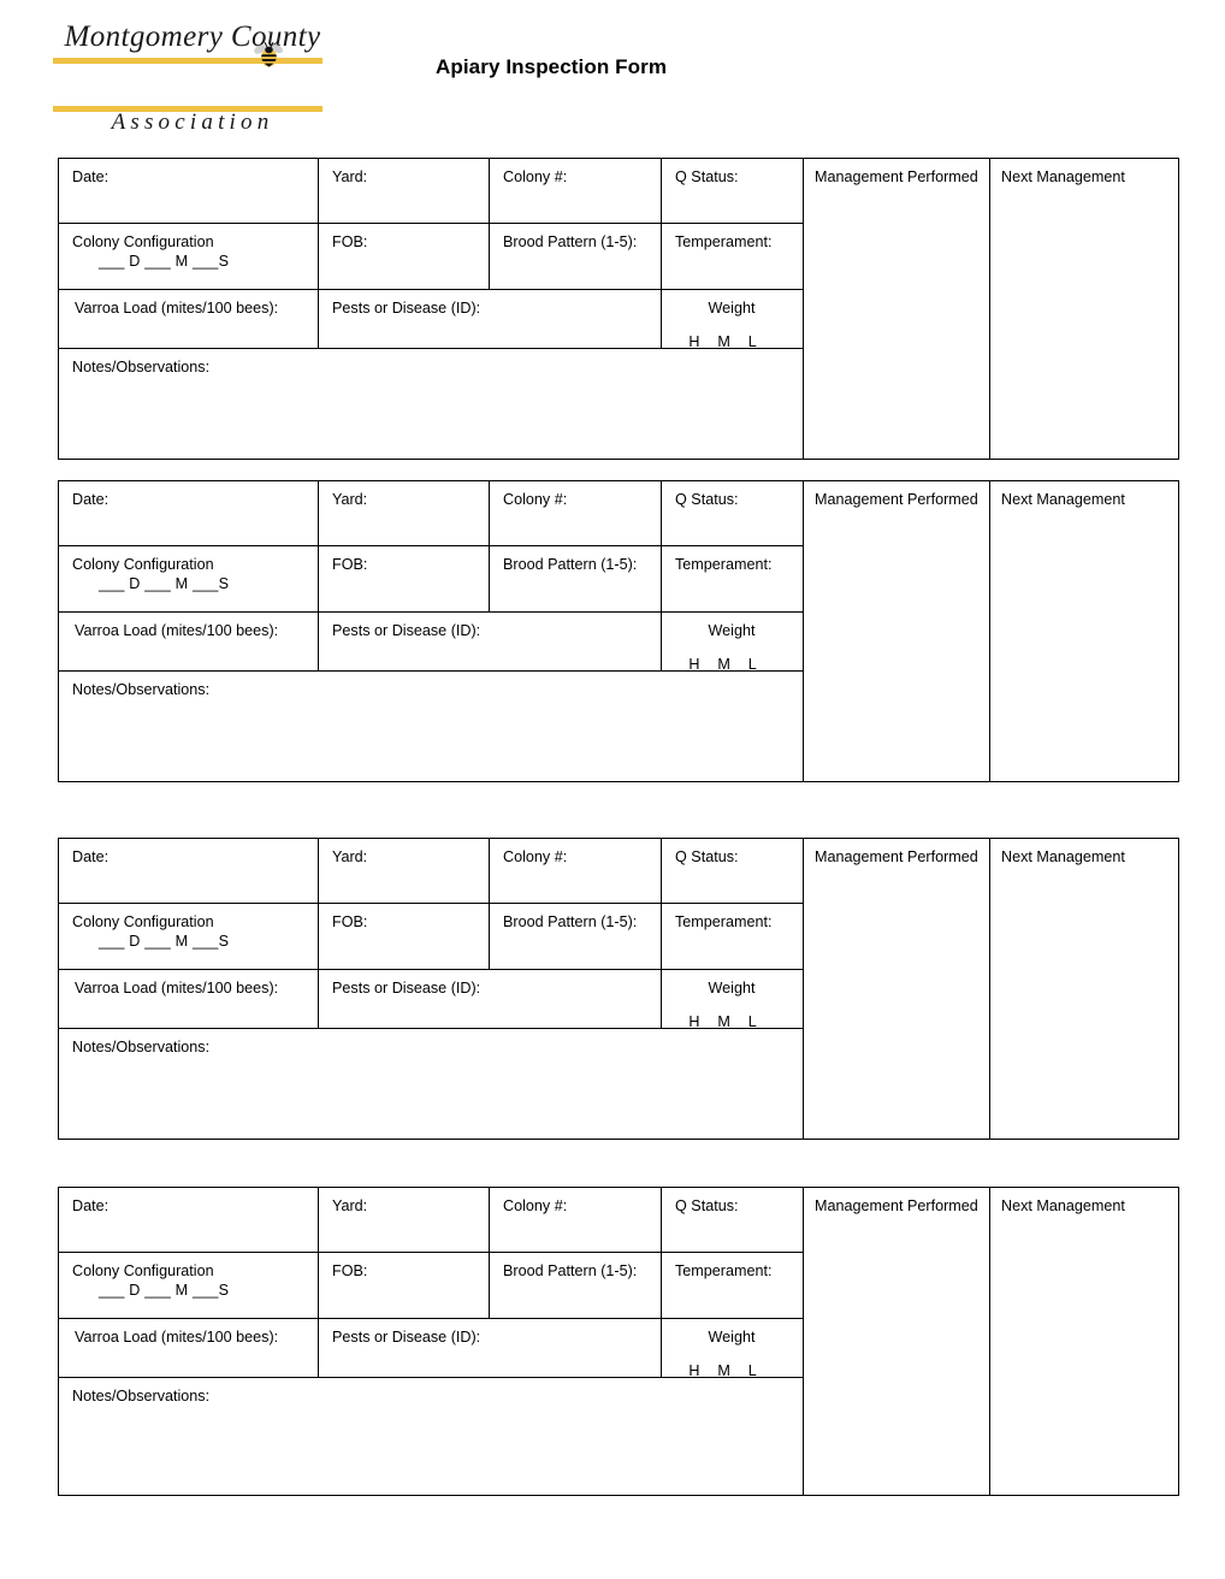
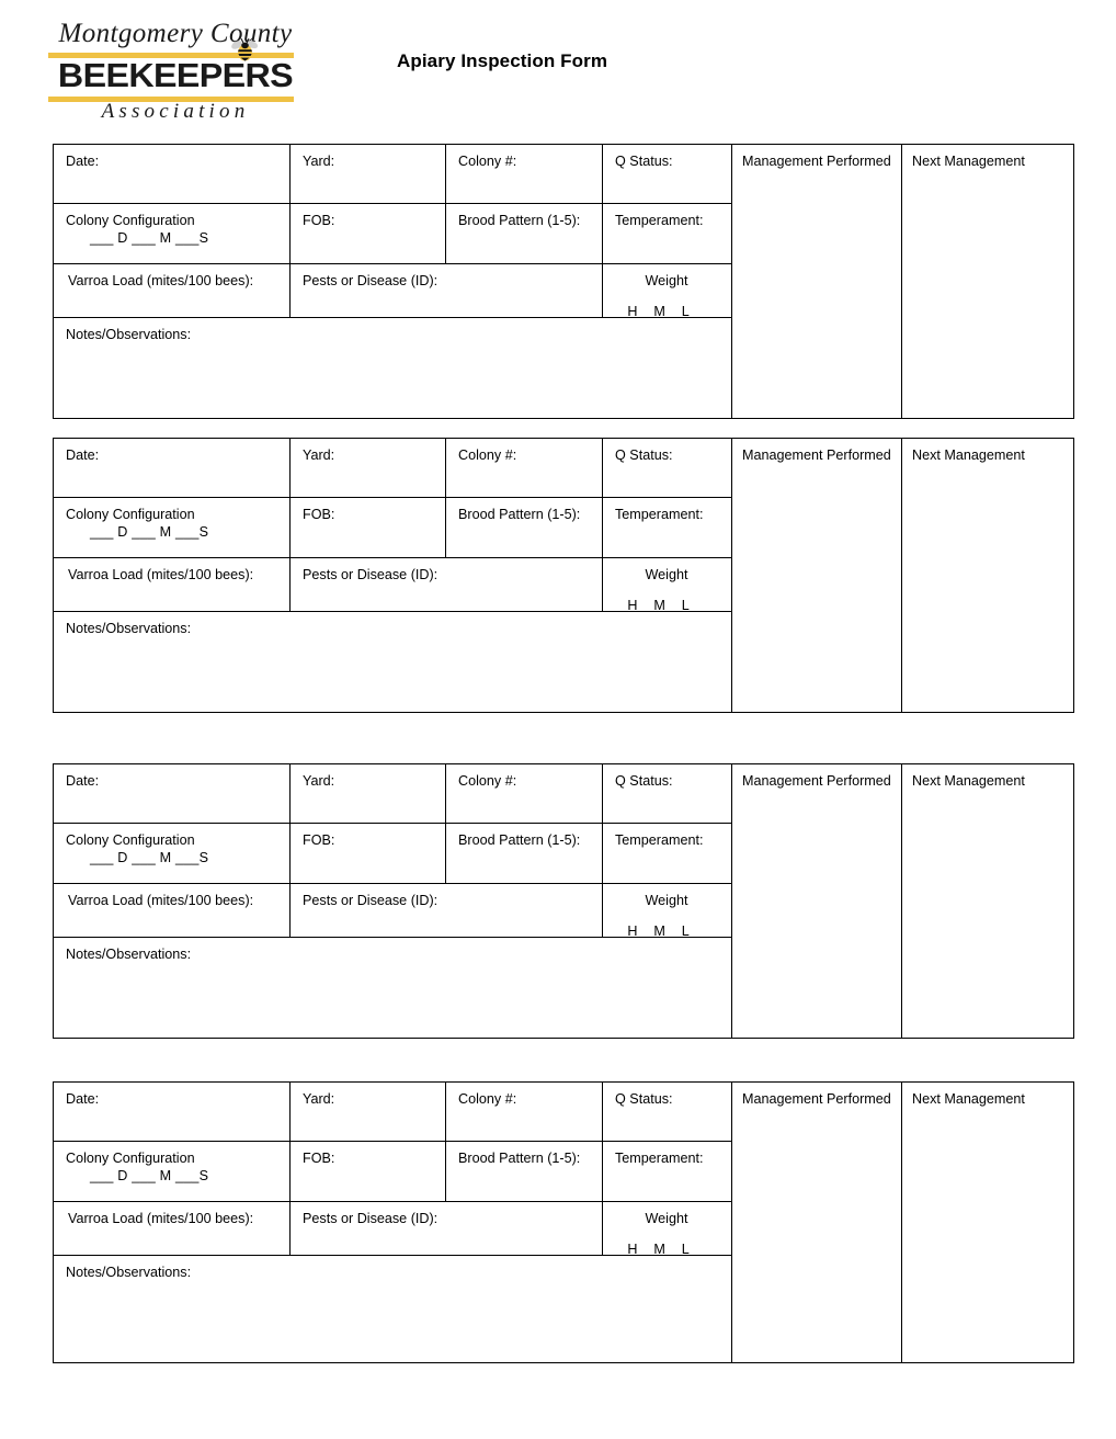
  Montgomery County
+ BEEKEEPERS
  Association
  Apiary Inspection Form
  Date:
  Yard:
  Colony #:
  Q Status:
  Colony Configuration
  ___ D ___ M ___S
  FOB:
  Brood Pattern (1-5):
  Temperament:
  Varroa Load (mites/100 bees):
  Pests or Disease (ID):
  Weight
  H__M__L__
  Notes/Observations:
  Management Performed
  Next Management
  Date:
  Yard:
  Colony #:
  Q Status:
  Colony Configuration
  ___ D ___ M ___S
  FOB:
  Brood Pattern (1-5):
  Temperament:
  Varroa Load (mites/100 bees):
  Pests or Disease (ID):
  Weight
  H__M__L__
  Notes/Observations:
  Management Performed
  Next Management
  Date:
  Yard:
  Colony #:
  Q Status:
  Colony Configuration
  ___ D ___ M ___S
  FOB:
  Brood Pattern (1-5):
  Temperament:
  Varroa Load (mites/100 bees):
  Pests or Disease (ID):
  Weight
  H__M__L__
  Notes/Observations:
  Management Performed
  Next Management
  Date:
  Yard:
  Colony #:
  Q Status:
  Colony Configuration
  ___ D ___ M ___S
  FOB:
  Brood Pattern (1-5):
  Temperament:
  Varroa Load (mites/100 bees):
  Pests or Disease (ID):
  Weight
  H__M__L__
  Notes/Observations:
  Management Performed
  Next Management
